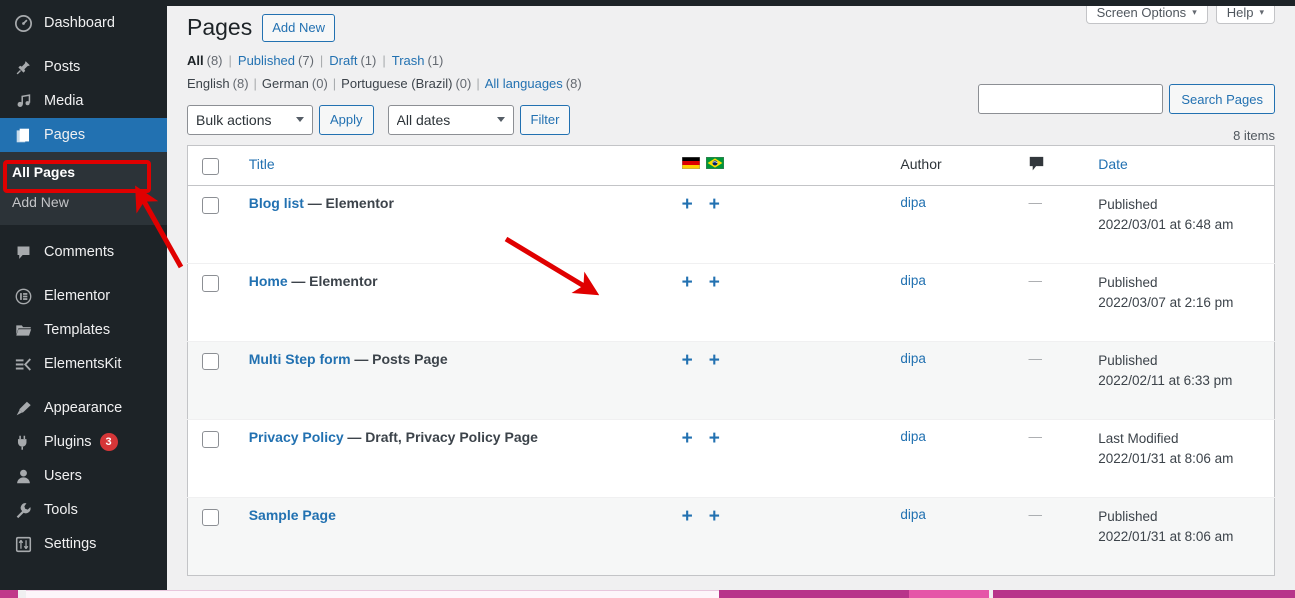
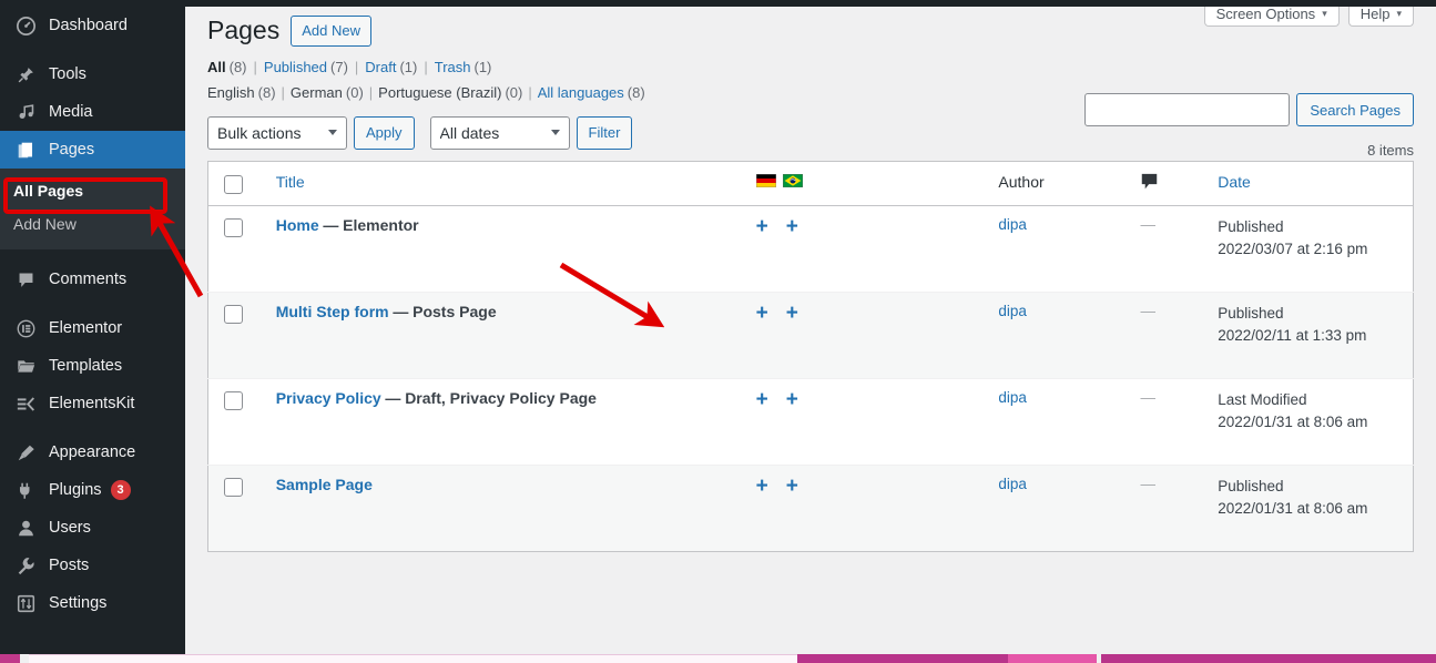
  Dashboard
- Posts
+ Tools
  Media
  Pages
  All Pages
  Add New
  Comments
  Elementor
  Templates
  ElementsKit
  Appearance
  Plugins
  3
  Users
- Tools
+ Posts
  Settings
  Screen Options
  ▾
  Help
  ▾
  Pages
  Add New
  All
  (8)
  |
  Published
  (7)
  |
  Draft
  (1)
  |
  Trash
  (1)
  English
  (8)
  |
  German
  (0)
  |
  Portuguese (Brazil)
  (0)
  |
  All languages
  (8)
  Search Pages
  Bulk actions
  Apply
  All dates
  Filter
  8 items
  	Title			Author		Date
- 	Blog list — Elementor	+ +		dipa	—	Published 2022/03/01 at 6:48 am
  	Home — Elementor	+ +		dipa	—	Published 2022/03/07 at 2:16 pm
- 	Multi Step form — Posts Page	+ +		dipa	—	Published 2022/02/11 at 6:33 pm
+ 	Multi Step form — Posts Page	+ +		dipa	—	Published 2022/02/11 at 1:33 pm
  	Privacy Policy — Draft, Privacy Policy Page	+ +		dipa	—	Last Modified 2022/01/31 at 8:06 am
  	Sample Page	+ +		dipa	—	Published 2022/01/31 at 8:06 am
